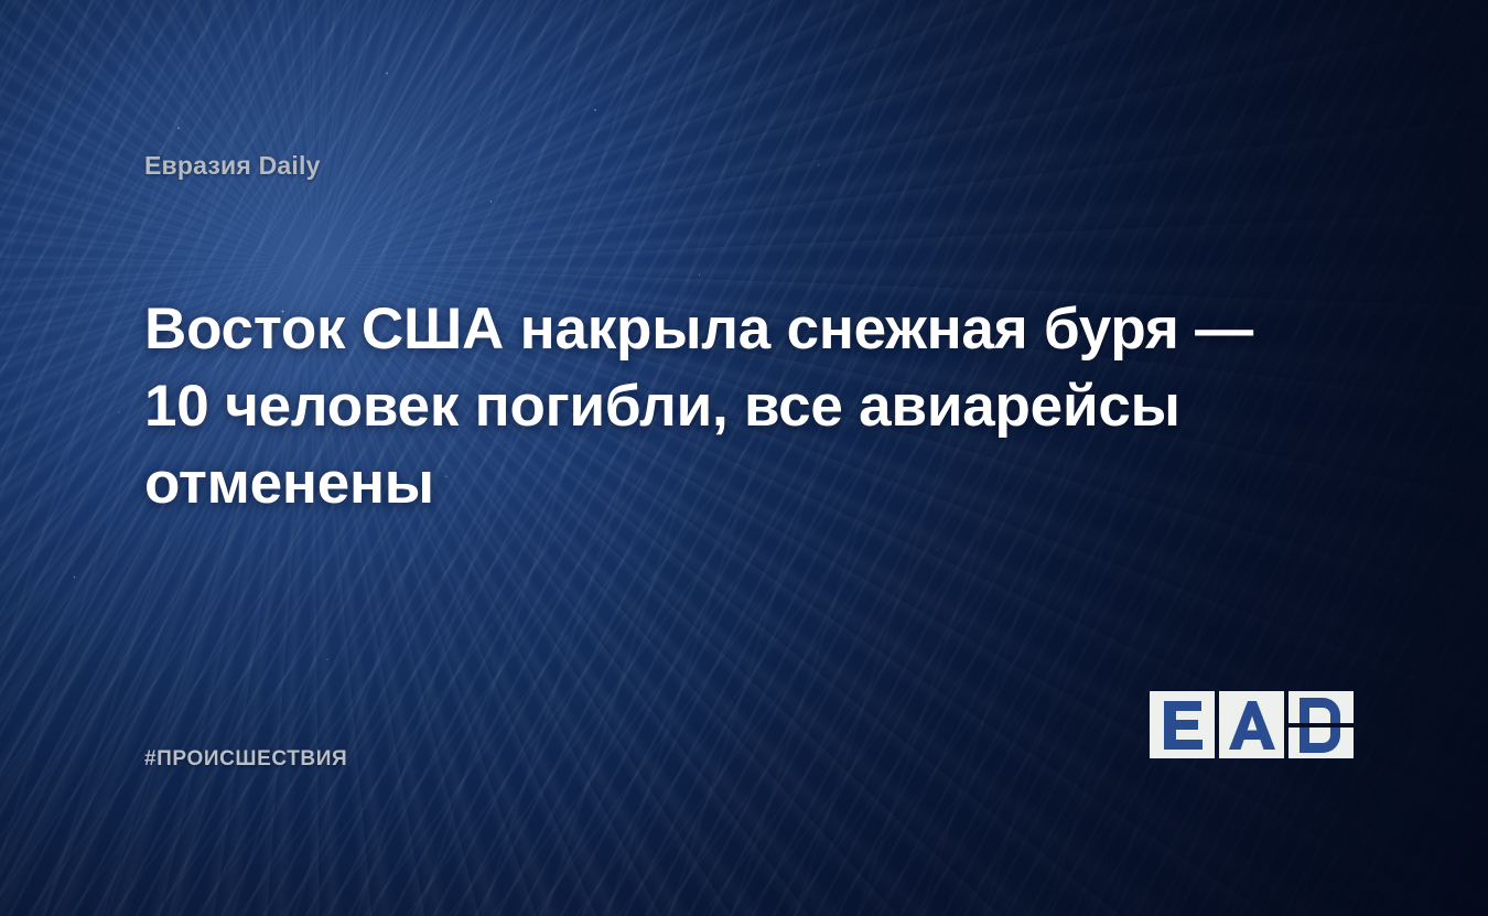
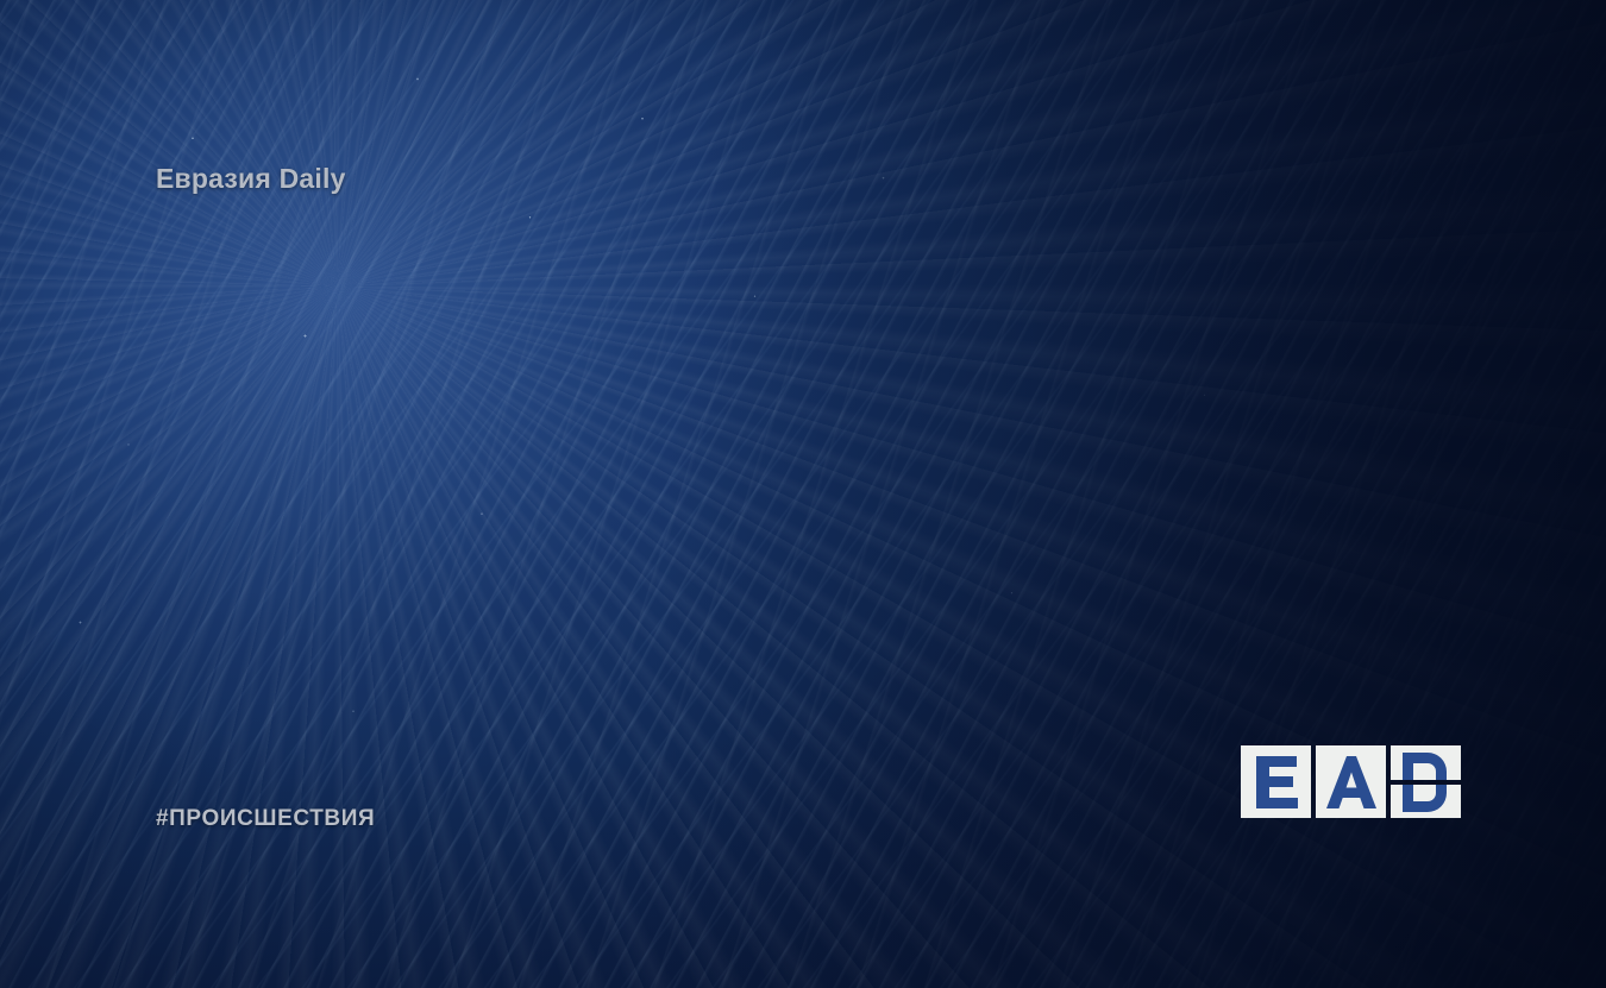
  Евразия Daily
- Восток США накрыла снежная буря — 10 человек погибли, все авиарейсы отменены
  #ПРОИСШЕСТВИЯ
